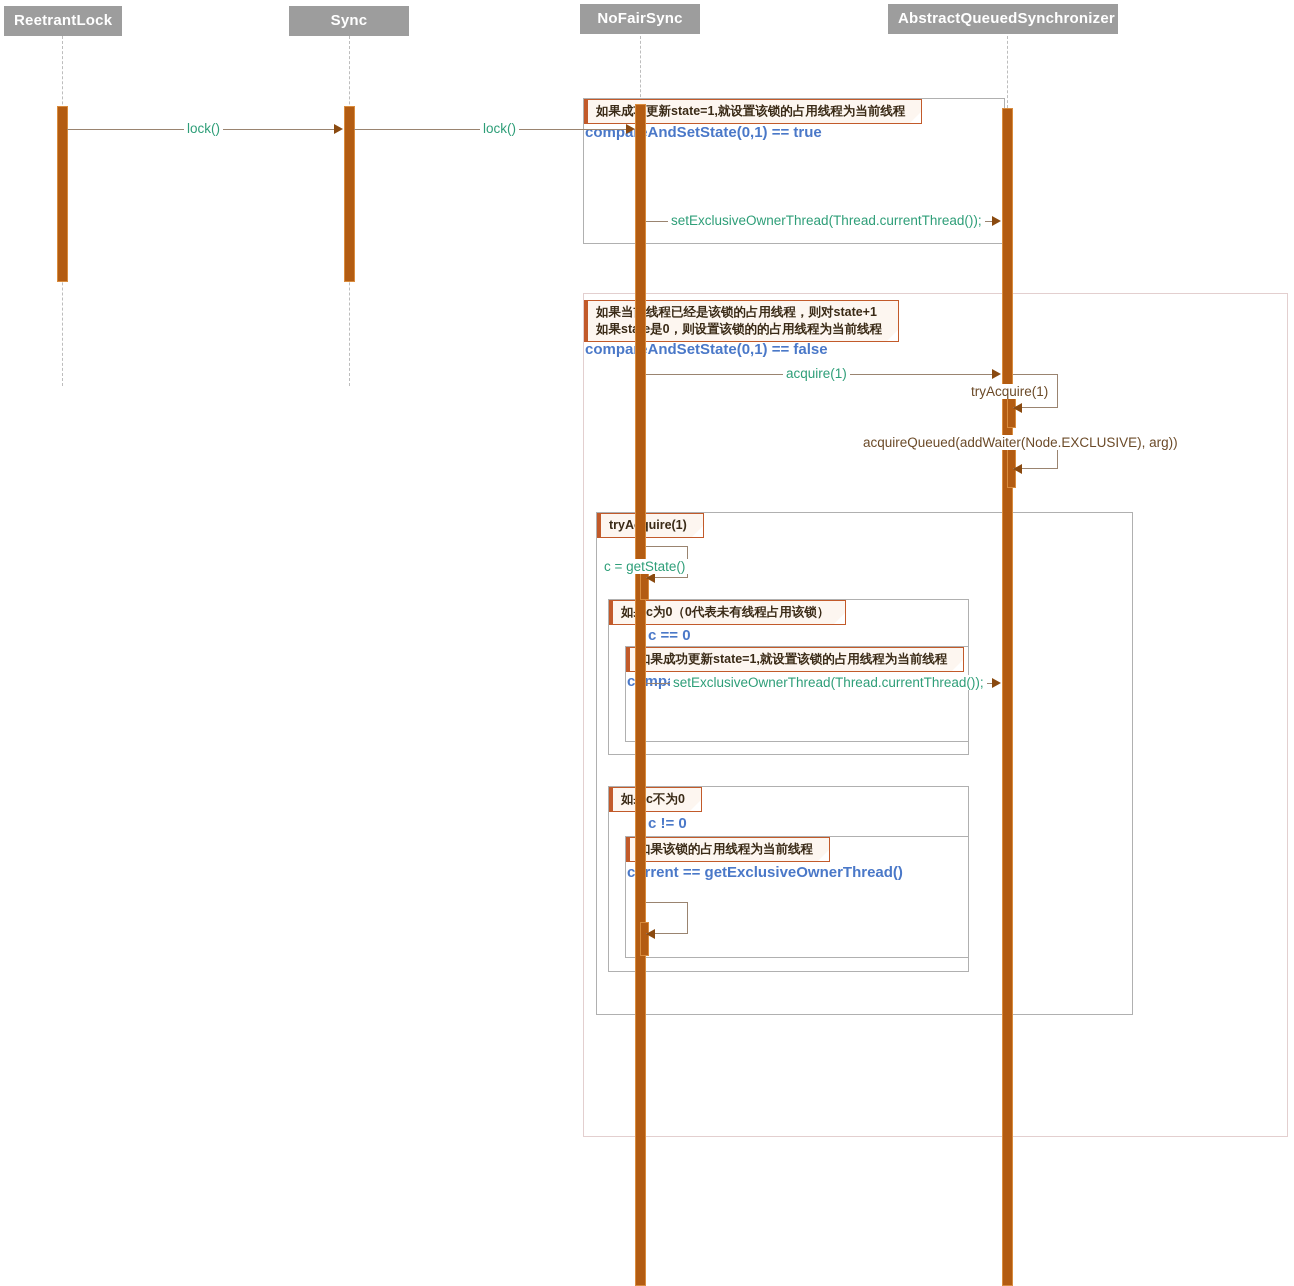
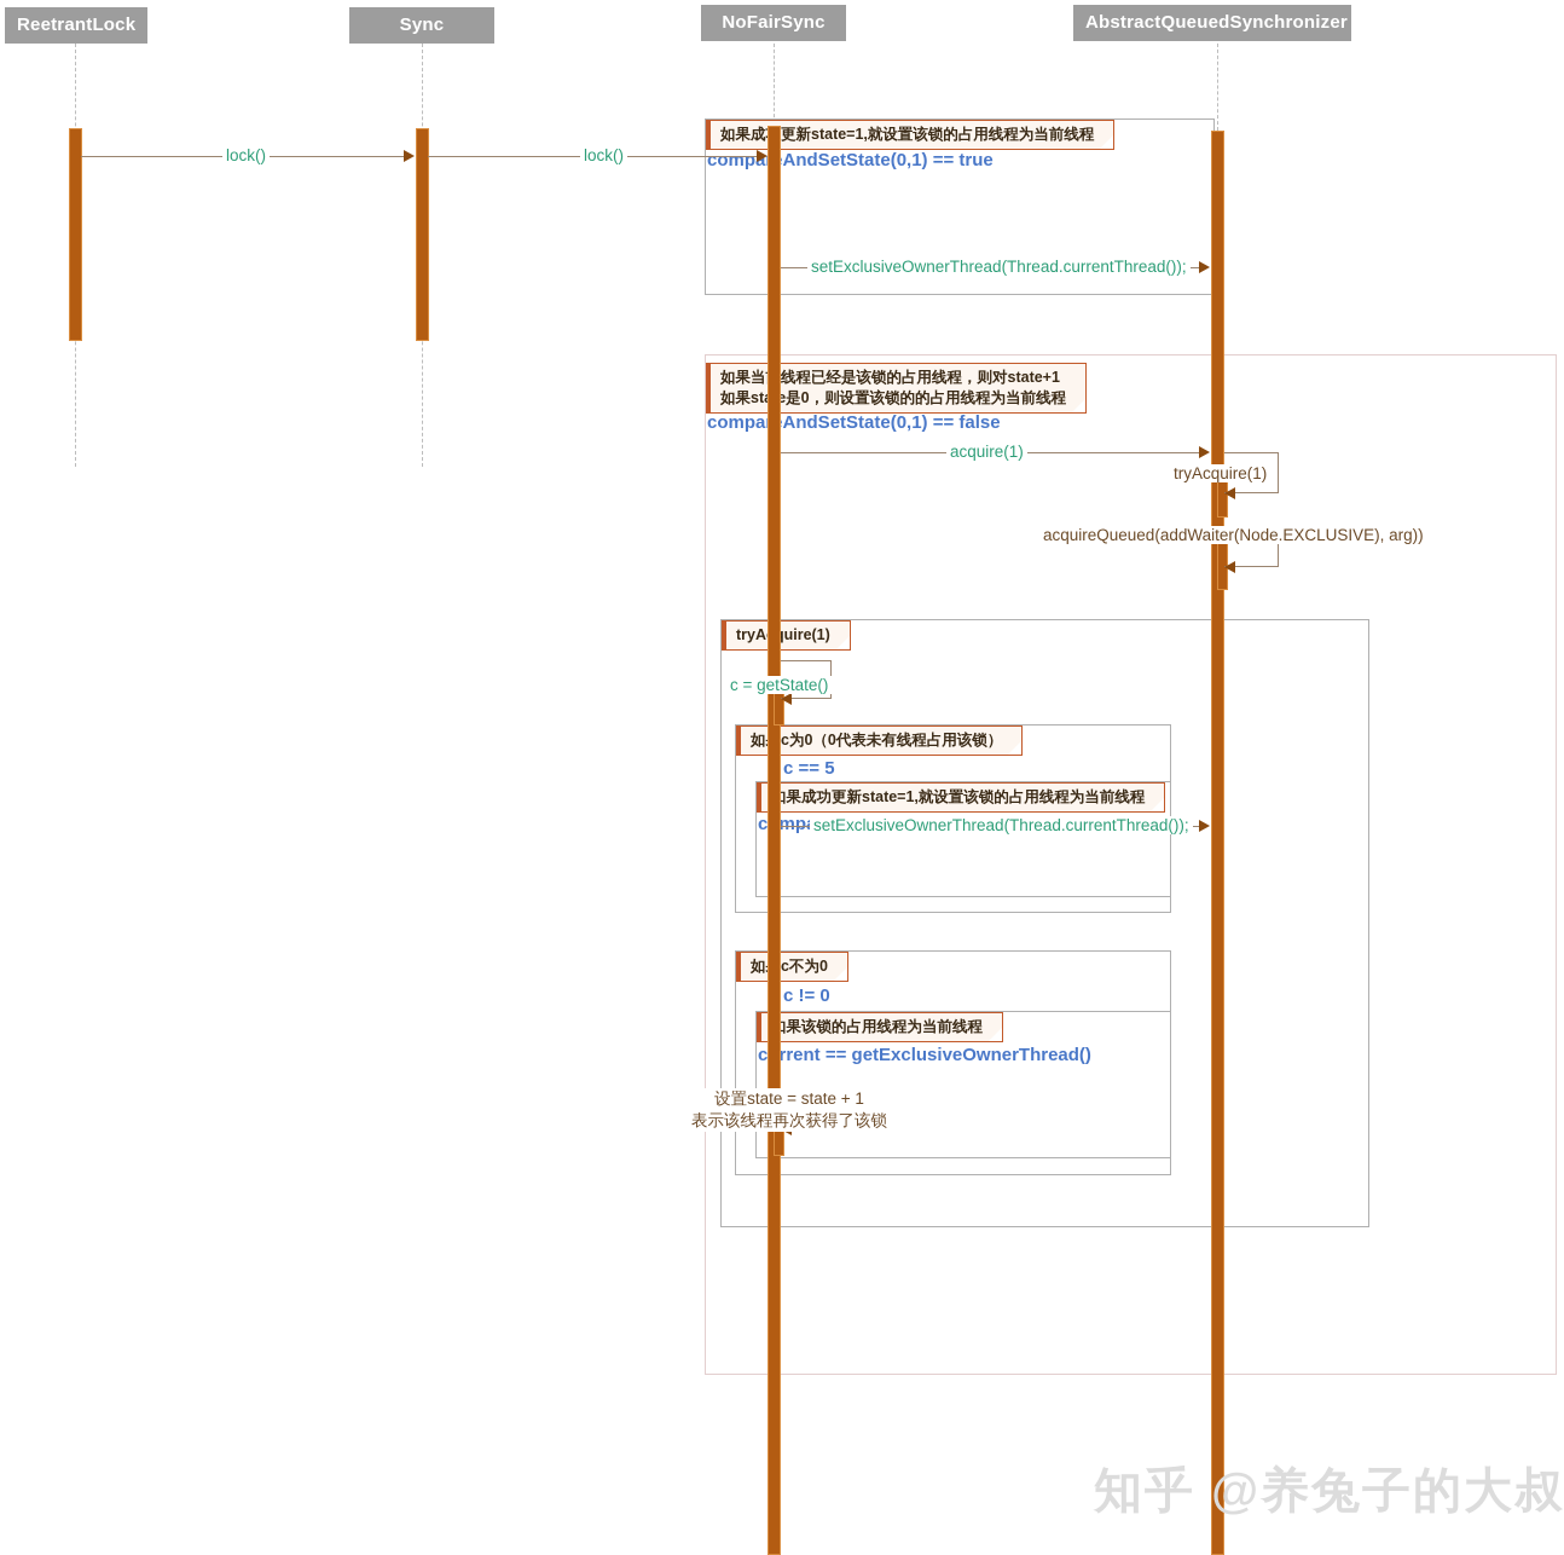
  ReetrantLock
  Sync
  NoFairSync
  AbstractQueuedSynchronizer
  如果成更新state=1,就设置该锁的占用线程为当前线程
  compaAndSetState(0,1) == true
  如果当线程已经是该锁的占用线程，则对state+1
  如果ste是0，则设置该锁的的占用线程为当前线程
  compaAndSetState(0,1) == false
  tryAuire(1)
  如c为0（0代表未有线程占用该锁）
- c == 0
+ c == 5
  果成功更新state=1,就设置该锁的占用线程为当前线程
  如c不为0
  c != 0
  果该锁的占用线程为当前线程
  crrent == getExclusiveOwnerThread()
  lock()
  lock()
  setExclusiveOwnerThread(Thread.currentThread());
  acquire(1)
  tryAcquire(1)
  acquireQueued(addWaiter(Node.EXCLUSIVE), arg))
  c = getState()
  setExclusiveOwnerThread(Thread.currentThread());
+ 设置state = state + 1
+ 表示该线程再次获得了该锁
+ 知乎 @养兔子的大叔
